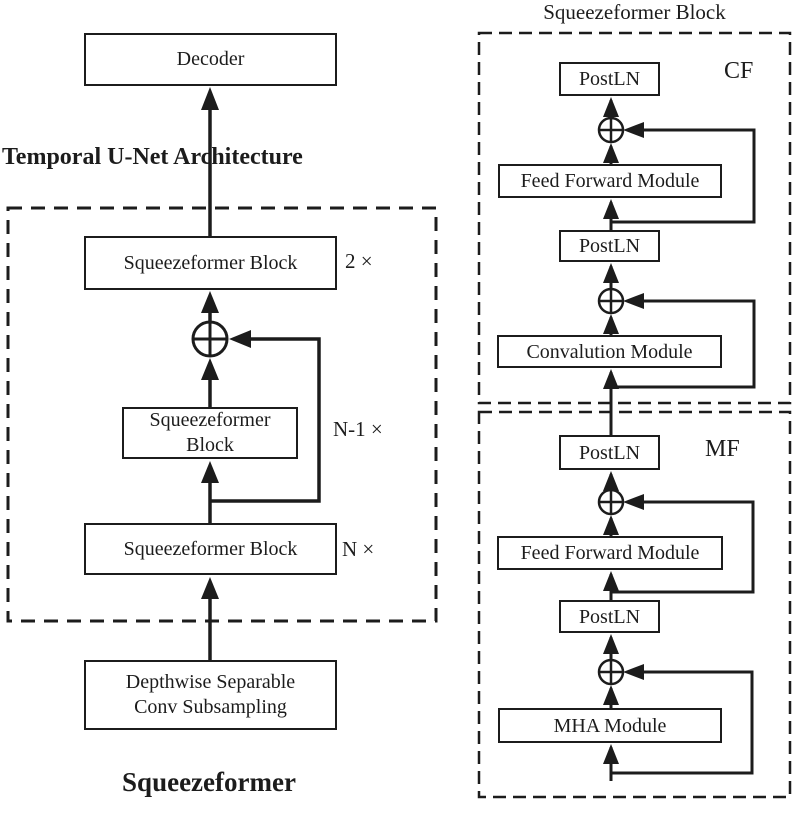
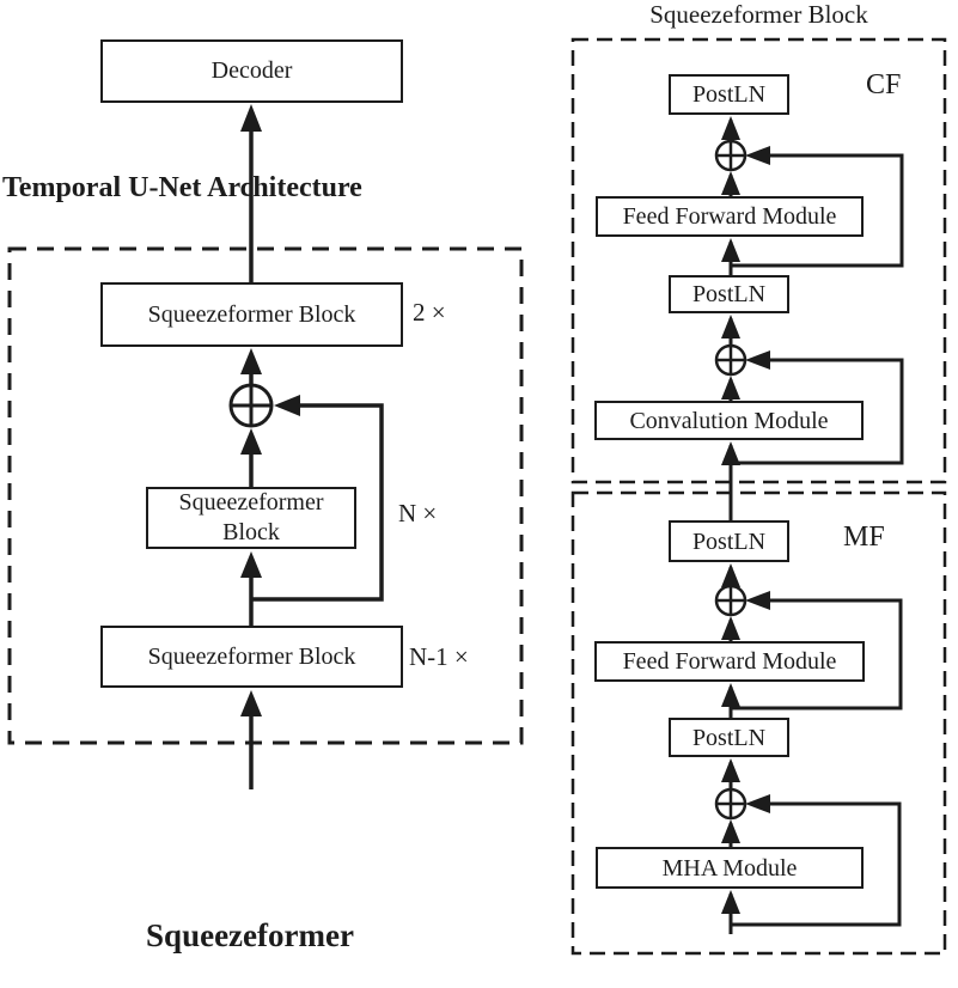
  Decoder
  Temporal U-Net Architecture
  Squeezeformer Block
  2 ×
  Squeezeformer
  Block
- N-1 ×
+ N ×
  Squeezeformer Block
- N ×
+ N-1 ×
- Depthwise Separable
- Conv Subsampling
  Squeezeformer
  Squeezeformer Block
  CF
  PostLN
  Feed Forward Module
  PostLN
  Convalution Module
  MF
  PostLN
  Feed Forward Module
  PostLN
  MHA Module
